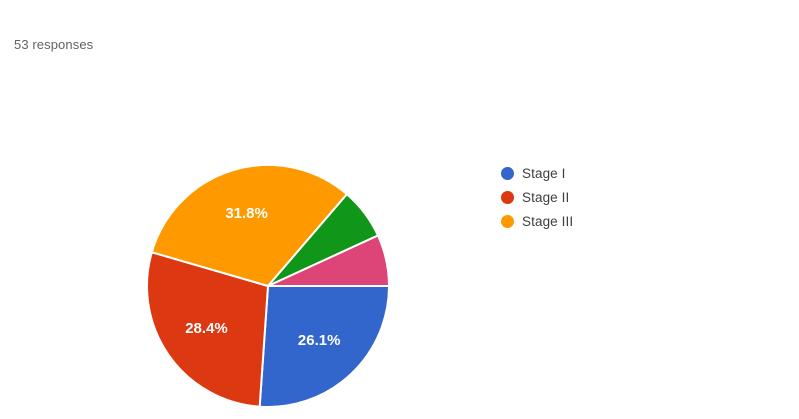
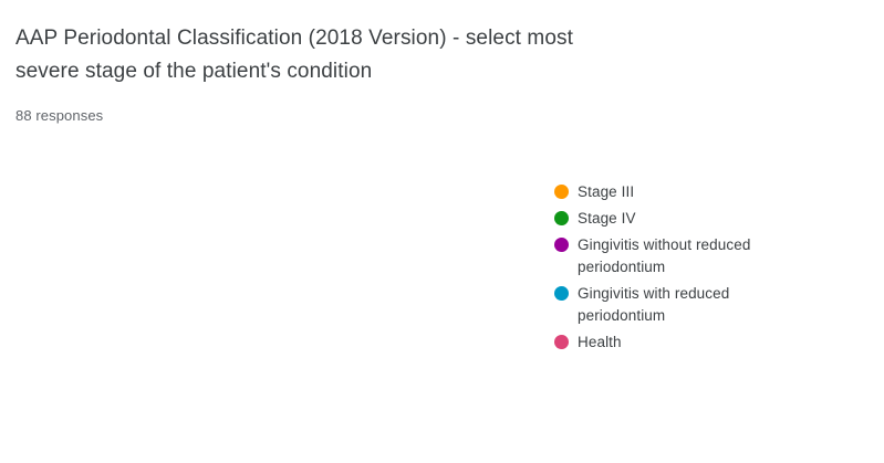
+ AAP Periodontal Classification (2018 Version) - select most
+ severe stage of the patient's condition
- 53 responses
+ 88 responses
- 26.1%
- 28.4%
- 31.8%
- Stage I
- Stage II
  Stage III
+ Stage IV
+ Gingivitis without reduced periodontium
+ Gingivitis with reduced periodontium
+ Health
